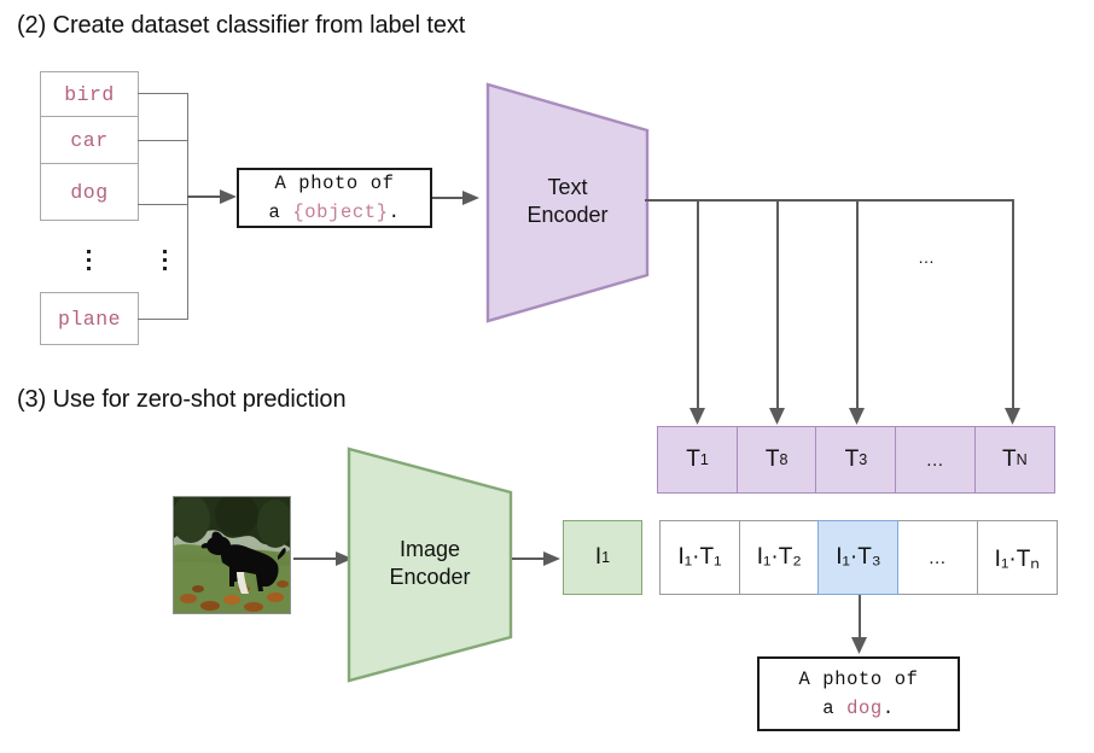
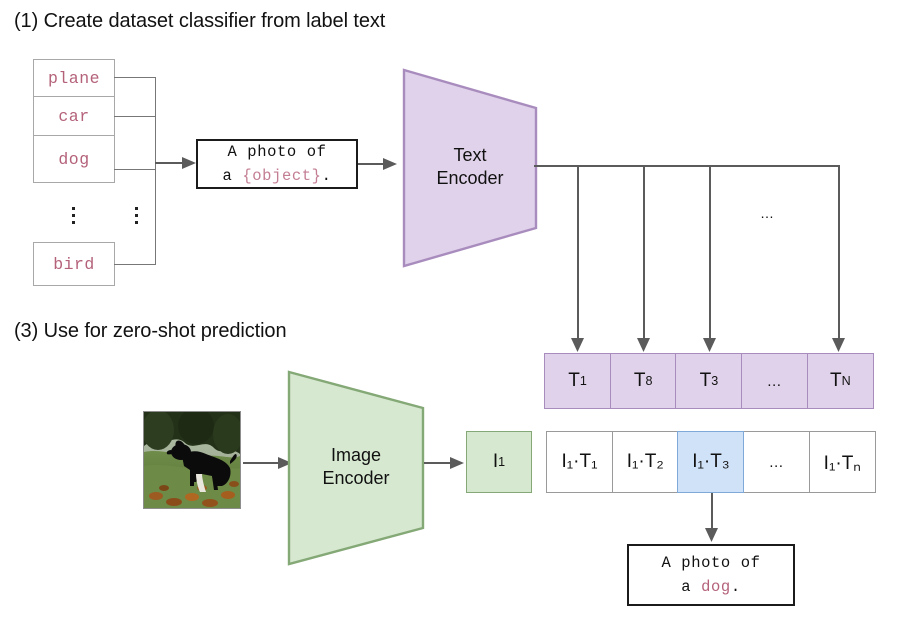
- (2) Create dataset classifier from label text
+ (1) Create dataset classifier from label text
- bird
+ plane
  car
  dog
- plane
+ bird
  A photo of
  a {object}.
  Text
  Encoder
  …
  T
  1
  T
  8
  T
  3
  …
  T
  N
  (3) Use for zero-shot prediction
  Image
  Encoder
  I
  1
  I₁·T₁
  I₁·T₂
  I₁·T₃
  …
  I₁·Tₙ
  A photo of
  a dog.
